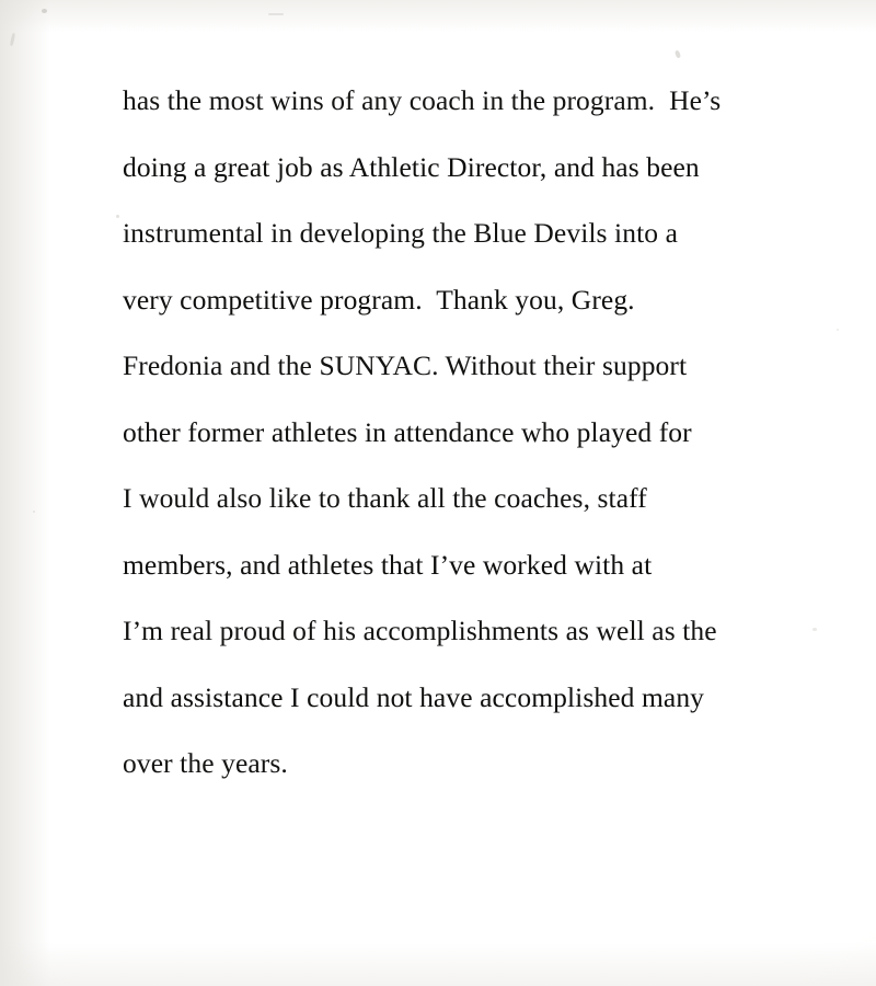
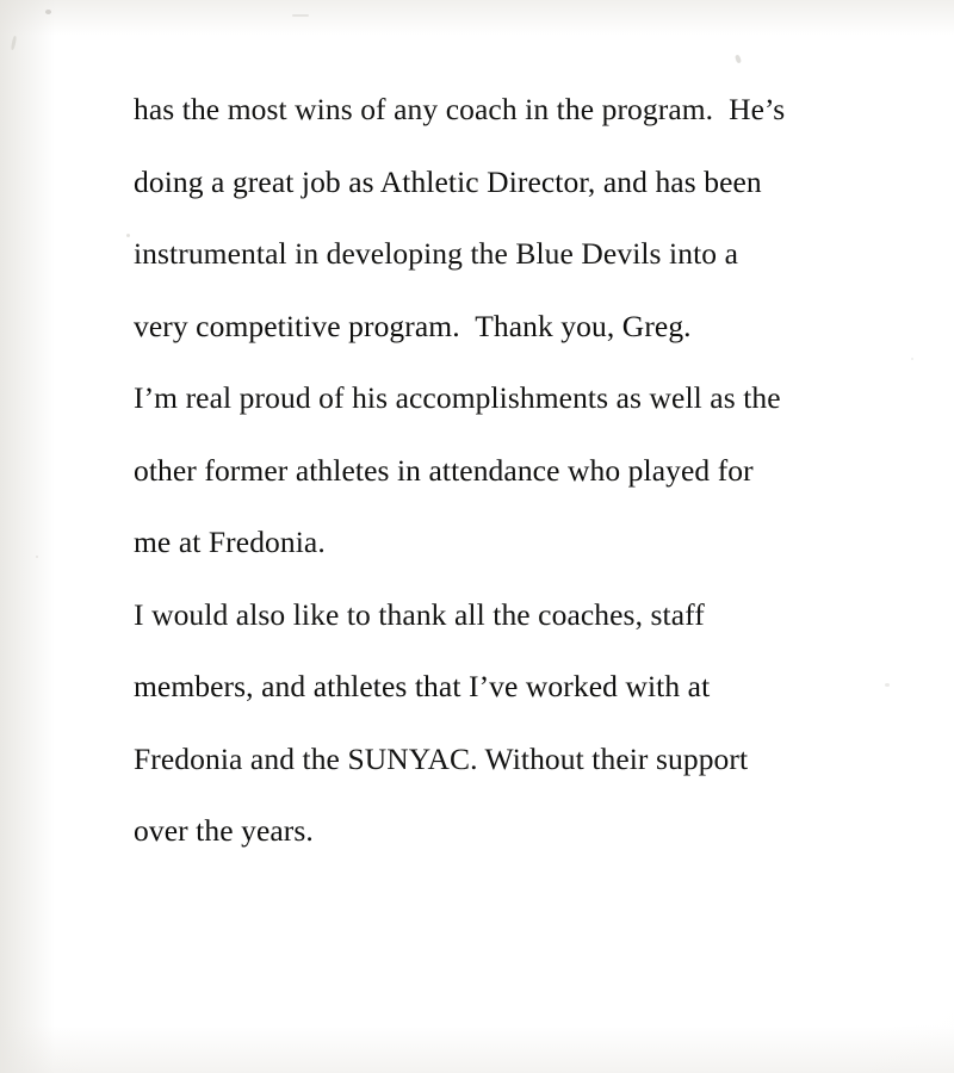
  has the most wins of any coach in the program. He’s
  doing a great job as Athletic Director, and has been
  instrumental in developing the Blue Devils into a
  very competitive program. Thank you, Greg.
- Fredonia and the SUNYAC. Without their support
+ I’m real proud of his accomplishments as well as the
  other former athletes in attendance who played for
+ me at Fredonia.
  I would also like to thank all the coaches, staff
  members, and athletes that I’ve worked with at
- I’m real proud of his accomplishments as well as the
+ Fredonia and the SUNYAC. Without their support
- and assistance I could not have accomplished many
  over the years.
